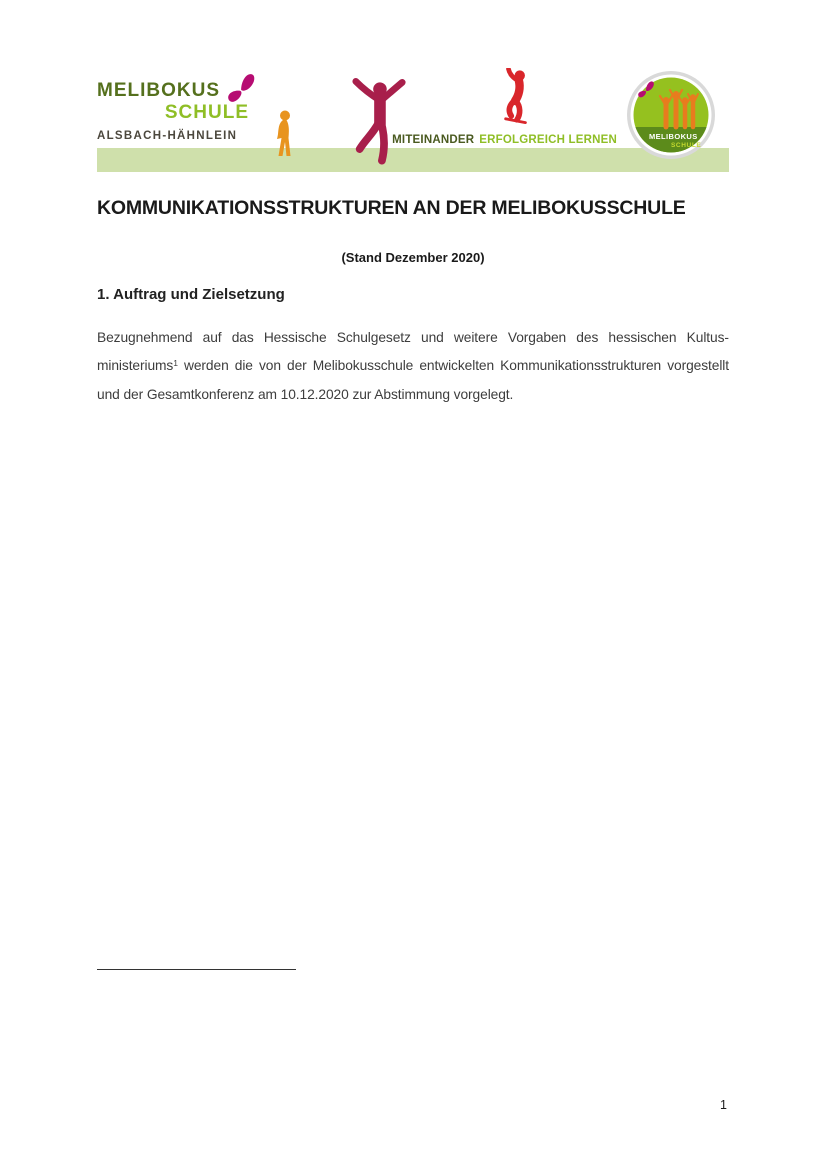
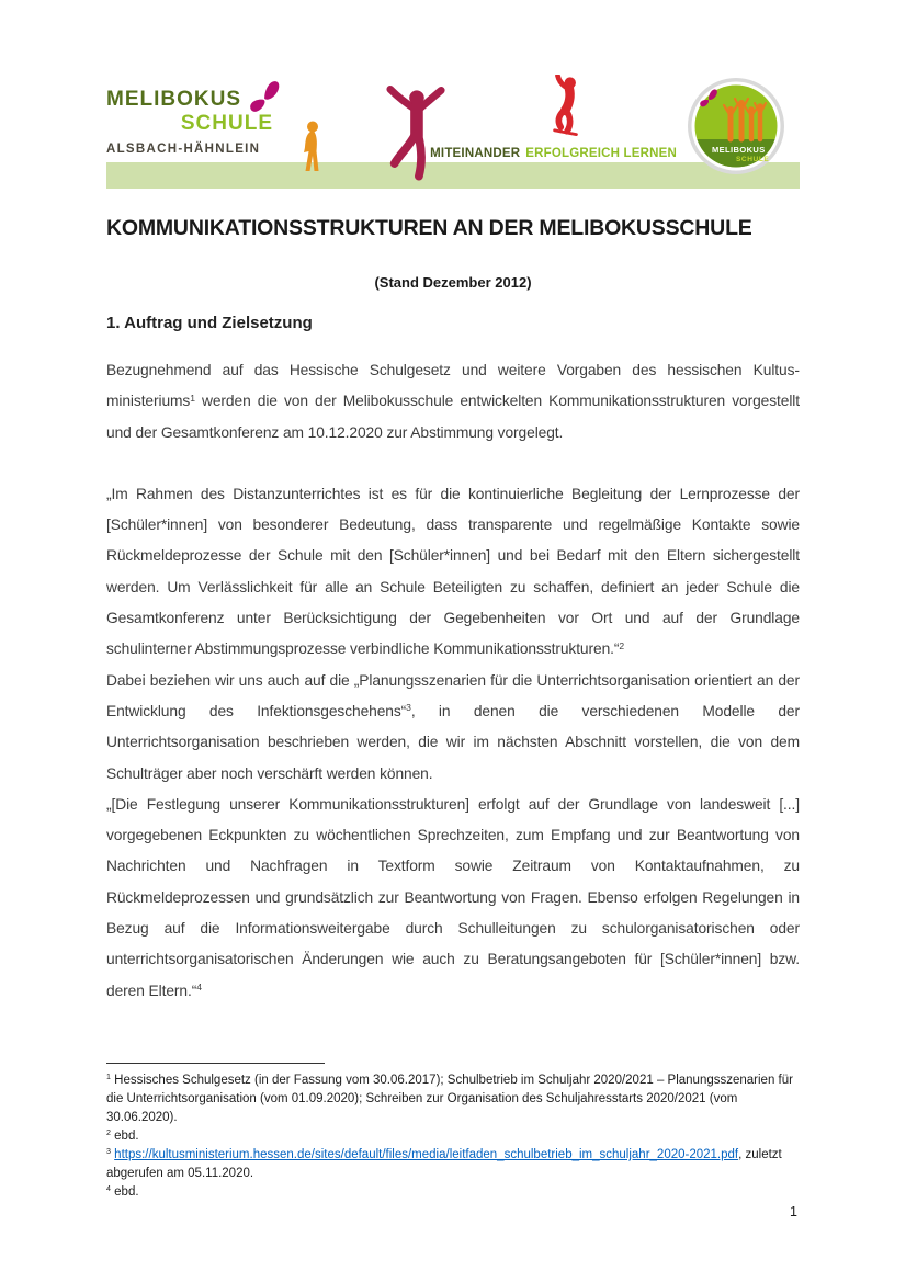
  MELIBOKUS
  SCHULE
  ALSBACH-HÄHNLEIN
  MITEINANDER ERFOLGREICH LERNEN
  MELIBOKUS
  KOMMUNIKATIONSSTRUKTUREN AN DER MELIBOKUSSCHULE
- (Stand Dezember 2020)
+ (Stand Dezember 2012)
  1. Auftrag und Zielsetzung
  Bezugnehmend auf das Hessische Schulgesetz und weitere Vorgaben des hessischen Kultus­inisteriums1 werden die von der Melibokusschule entwickelten Kommunikationsstrukturen vorgestellt und der Gesamtkonferenz am 10.12.2020 zur Abstimmung vorgelegt.
+ „Im Rahmen des Distanzunterrichtes ist es für die kontinuierliche Begleitung der Lernpro­zesse der [Schüler*innen] von besonderer Bedeutung, dass transparente und regelmäßige Kontakte sowie Rückmeldeprozesse der Schule mit den [Schüler*innen] und bei Bedarf mit den Eltern sichergestellt werden. Um Verlässlichkeit für alle an Schule Beteiligten zu schaf­fen, definiert an jeder Schule die Gesamtkonferenz unter Berücksichtigung der Gegebenhei­ten vor Ort und auf der Grundlage schulinterner Abstimmungsprozesse verbindliche Kommu­nikationsstrukturen.“2
+ Dabei beziehen wir uns auch auf die „Planungsszenarien für die Unterrichtsorganisation ori­entiert an der Entwicklung des Infektionsgeschehens“3, in denen die verschiedenen Modelle der Unterrichtsorganisation beschrieben werden, die wir im nächsten Abschnitt vorstellen, die von dem Schulträger aber noch verschärft werden können.
+ „[Die Festlegung unserer Kommunikationsstrukturen] erfolgt auf der Grundlage von landes­weit [...] vorgegebenen Eckpunkten zu wöchentlichen Sprechzeiten, zum Empfang und zur Be­antwortung von Nachrichten und Nachfragen in Textform sowie Zeitraum von Kontaktaufnah­men, zu Rückmeldeprozessen und grundsätzlich zur Beantwortung von Fragen. Ebenso erfol­gen Regelungen in Bezug auf die Informationsweitergabe durch Schulleitungen zu schulorga­nisatorischen oder unterrichtsorganisatorischen Änderungen wie auch zu Beratungsangebo­ten für [Schüler*innen] bzw. deren Eltern.“4
+ 1 Hessisches Schulgesetz (in der Fassung vom 30.06.2017); Schulbetrieb im Schuljahr 2020/2021 – Planungssze­narien für die Unterrichtsorganisation (vom 01.09.2020); Schreiben zur Organisation des Schuljahresstarts 2020/2021 (vom 30.06.2020).
+ 2 ebd.
+ 3 https://kultusministerium.hessen.de/sites/default/files/media/leitfaden_schulbetrieb_im_schuljahr_2020-2021.pdf, zuletzt abgerufen am 05.11.2020.
+ 4 ebd.
  1
